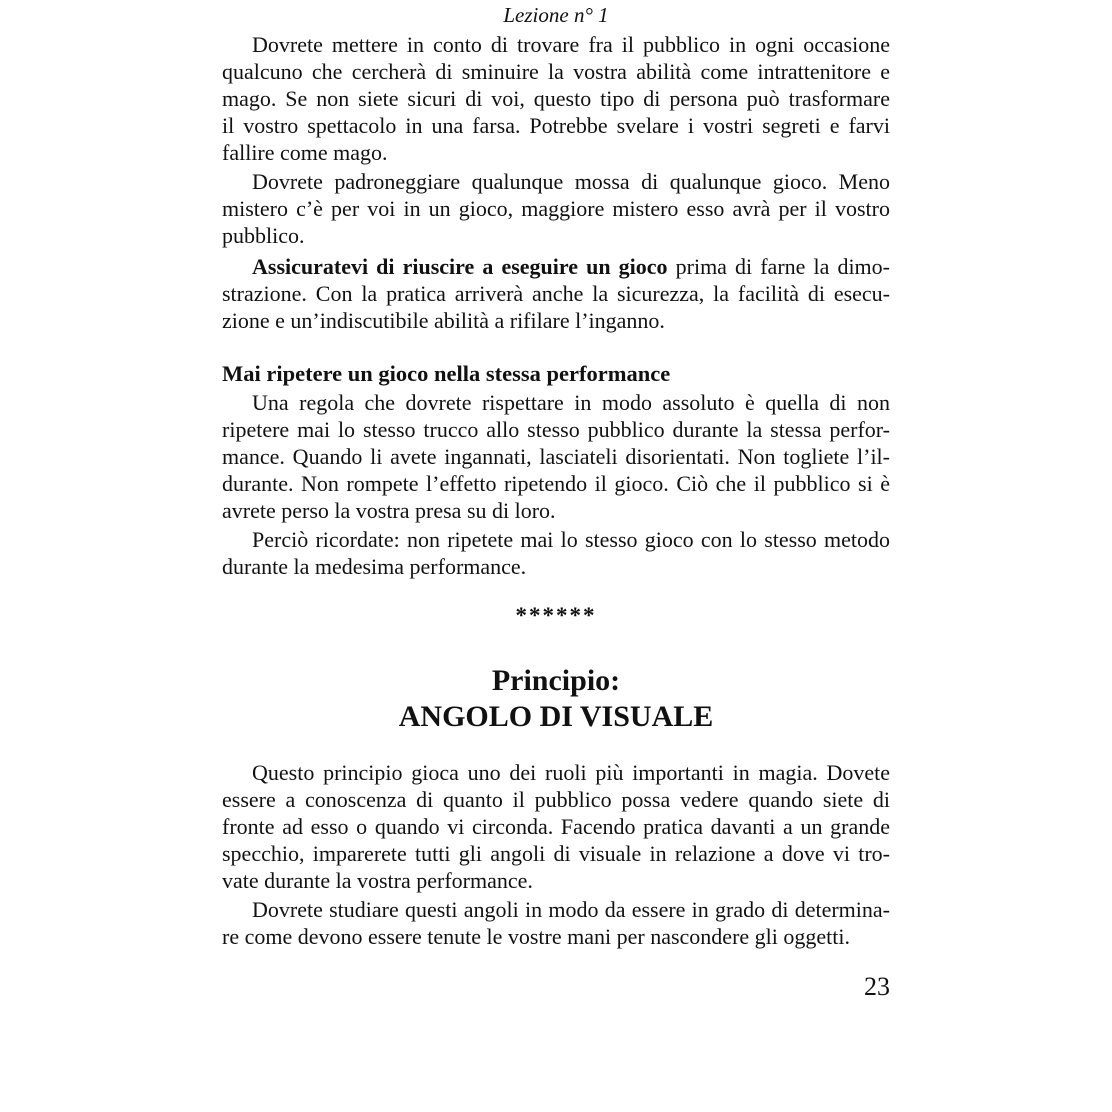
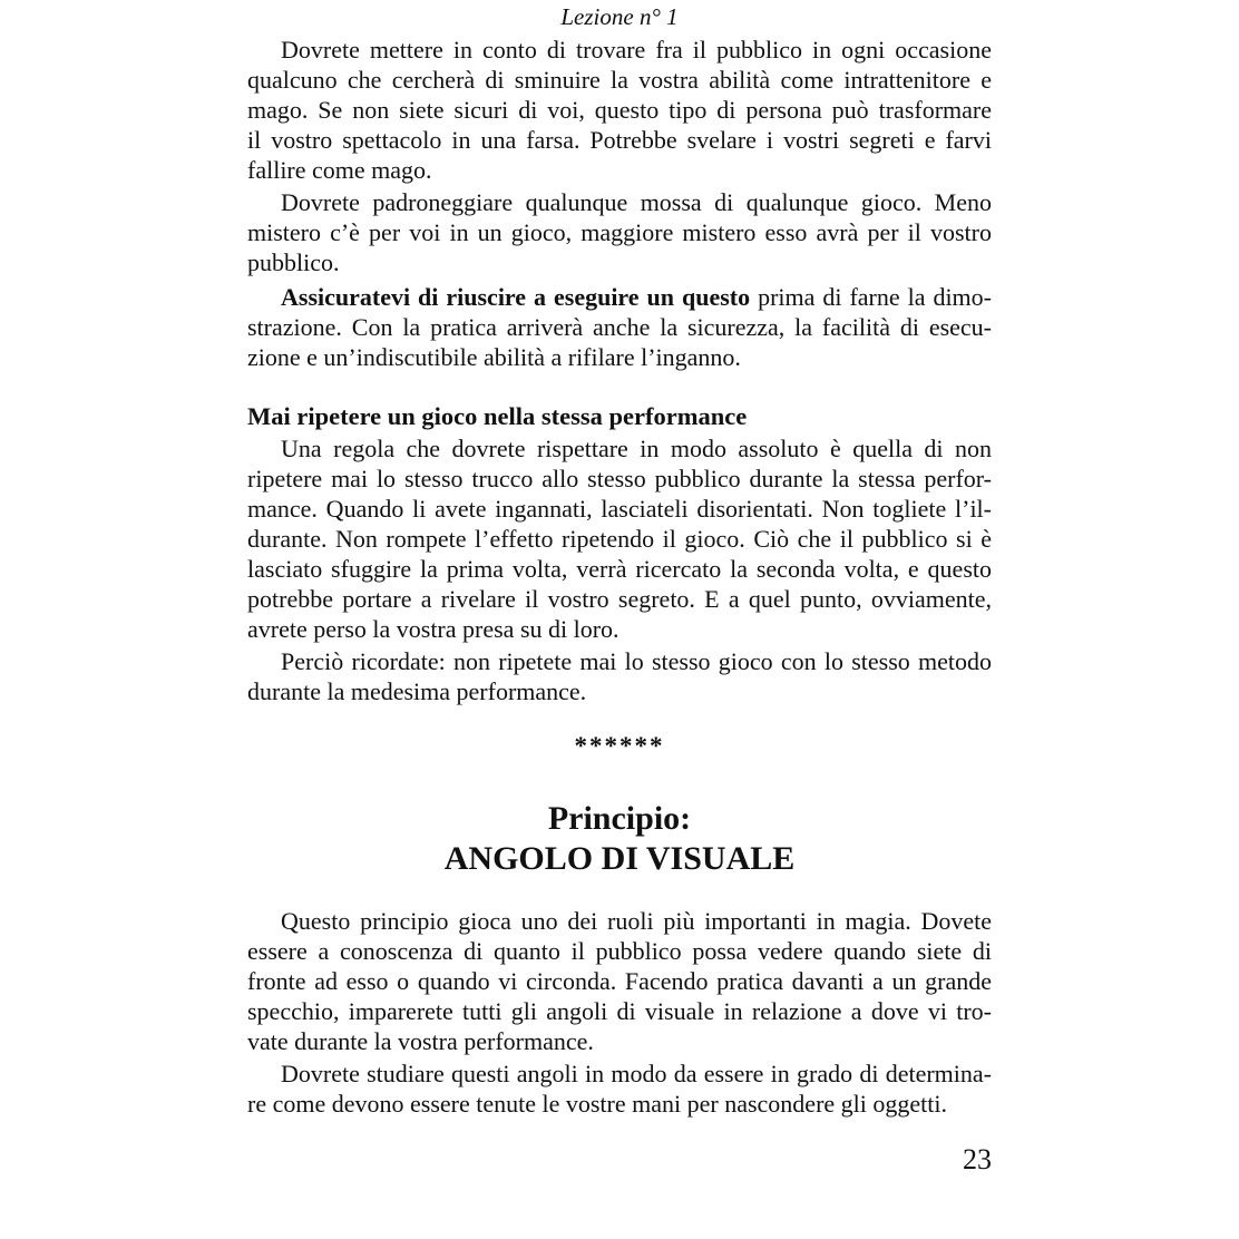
  Lezione n° 1
  Dovrete mettere in conto di trovare fra il pubblico in ogni occasione
  qualcuno che cercherà di sminuire la vostra abilità come intrattenitore e
  mago. Se non siete sicuri di voi, questo tipo di persona può trasformare
  il vostro spettacolo in una farsa. Potrebbe svelare i vostri segreti e farvi
  fallire come mago.
  Dovrete padroneggiare qualunque mossa di qualunque gioco. Meno
  mistero c’è per voi in un gioco, maggiore mistero esso avrà per il vostro
  pubblico.
- Assicuratevi di riuscire a eseguire un gioco prima di farne la dimo-
+ Assicuratevi di riuscire a eseguire un questo prima di farne la dimo-
  strazione. Con la pratica arriverà anche la sicurezza, la facilità di esecu-
  zione e un’indiscutibile abilità a rifilare l’inganno.
  Mai ripetere un gioco nella stessa performance
  Una regola che dovrete rispettare in modo assoluto è quella di non
  ripetere mai lo stesso trucco allo stesso pubblico durante la stessa perfor-
  mance. Quando li avete ingannati, lasciateli disorientati. Non togliete l’il-
  durante. Non rompete l’effetto ripetendo il gioco. Ciò che il pubblico si è
+ lasciato sfuggire la prima volta, verrà ricercato la seconda volta, e questo
+ potrebbe portare a rivelare il vostro segreto. E a quel punto, ovviamente,
  avrete perso la vostra presa su di loro.
  Perciò ricordate: non ripetete mai lo stesso gioco con lo stesso metodo
  durante la medesima performance.
  ******
  Principio:
  ANGOLO DI VISUALE
  Questo principio gioca uno dei ruoli più importanti in magia. Dovete
  essere a conoscenza di quanto il pubblico possa vedere quando siete di
  fronte ad esso o quando vi circonda. Facendo pratica davanti a un grande
  specchio, imparerete tutti gli angoli di visuale in relazione a dove vi tro-
  vate durante la vostra performance.
  Dovrete studiare questi angoli in modo da essere in grado di determina-
  re come devono essere tenute le vostre mani per nascondere gli oggetti.
  23
